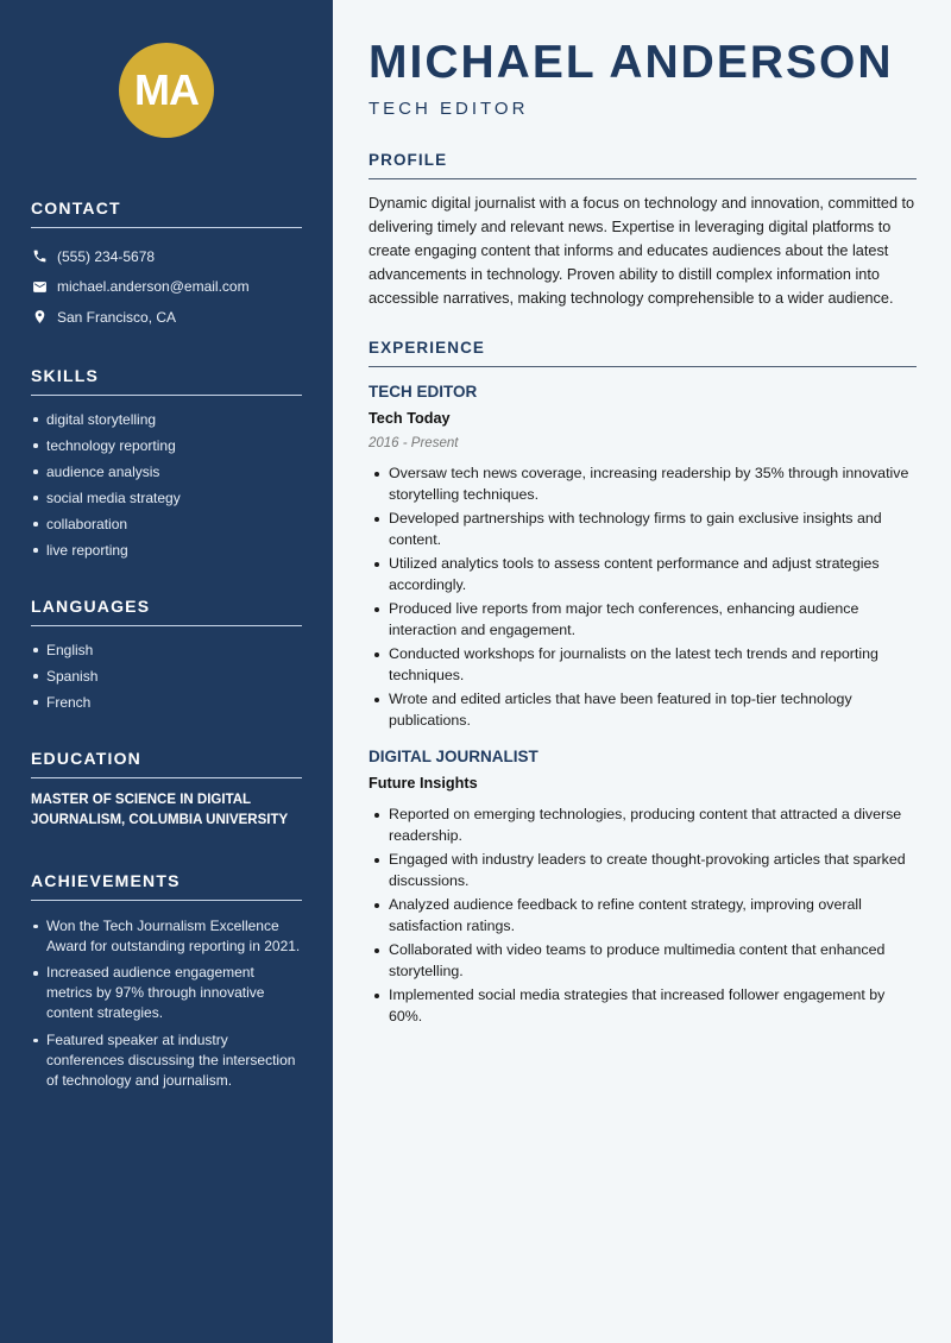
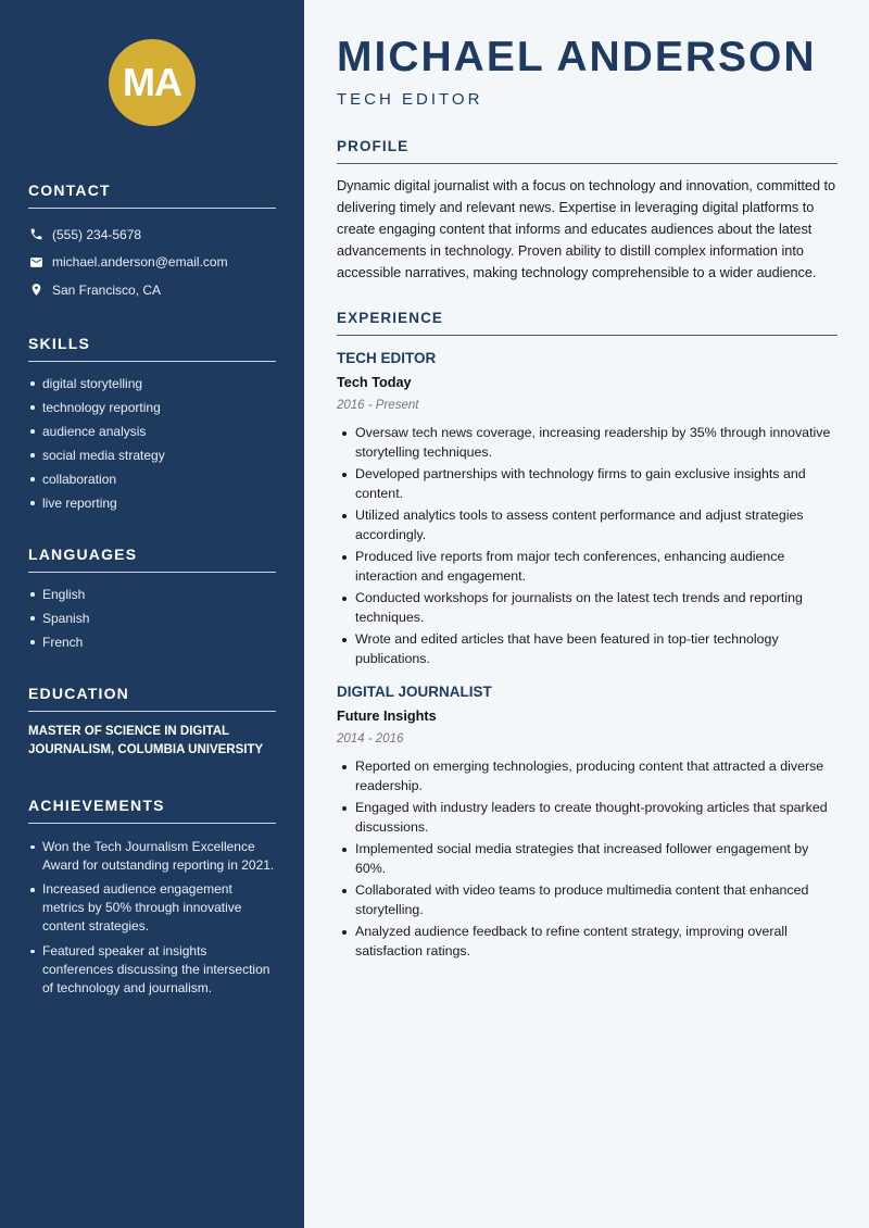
  MA
  CONTACT
  (555) 234-5678
  michael.anderson@email.com
  San Francisco, CA
  SKILLS
  digital storytelling
  technology reporting
  audience analysis
  social media strategy
  collaboration
  live reporting
  LANGUAGES
  English
  Spanish
  French
  EDUCATION
  MASTER OF SCIENCE IN DIGITAL JOURNALISM, COLUMBIA UNIVERSITY
  ACHIEVEMENTS
  Won the Tech Journalism Excellence Award for outstanding reporting in 2021.
- Increased audience engagement metrics by 97% through innovative content strategies.
+ Increased audience engagement metrics by 50% through innovative content strategies.
- Featured speaker at industry conferences discussing the intersection of technology and journalism.
+ Featured speaker at insights conferences discussing the intersection of technology and journalism.
  MICHAEL ANDERSON
  TECH EDITOR
  PROFILE
  Dynamic digital journalist with a focus on technology and innovation, committed to delivering timely and relevant news. Expertise in leveraging digital platforms to create engaging content that informs and educates audiences about the latest advancements in technology. Proven ability to distill complex information into accessible narratives, making technology comprehensible to a wider audience.
  EXPERIENCE
  TECH EDITOR
  Tech Today
  2016 - Present
  Oversaw tech news coverage, increasing readership by 35% through innovative storytelling techniques.
  Developed partnerships with technology firms to gain exclusive insights and content.
  Utilized analytics tools to assess content performance and adjust strategies accordingly.
  Produced live reports from major tech conferences, enhancing audience interaction and engagement.
  Conducted workshops for journalists on the latest tech trends and reporting techniques.
  Wrote and edited articles that have been featured in top-tier technology publications.
  DIGITAL JOURNALIST
  Future Insights
+ 2014 - 2016
  Reported on emerging technologies, producing content that attracted a diverse readership.
  Engaged with industry leaders to create thought-provoking articles that sparked discussions.
- Analyzed audience feedback to refine content strategy, improving overall satisfaction ratings.
+ Implemented social media strategies that increased follower engagement by 60%.
  Collaborated with video teams to produce multimedia content that enhanced storytelling.
- Implemented social media strategies that increased follower engagement by 60%.
+ Analyzed audience feedback to refine content strategy, improving overall satisfaction ratings.
